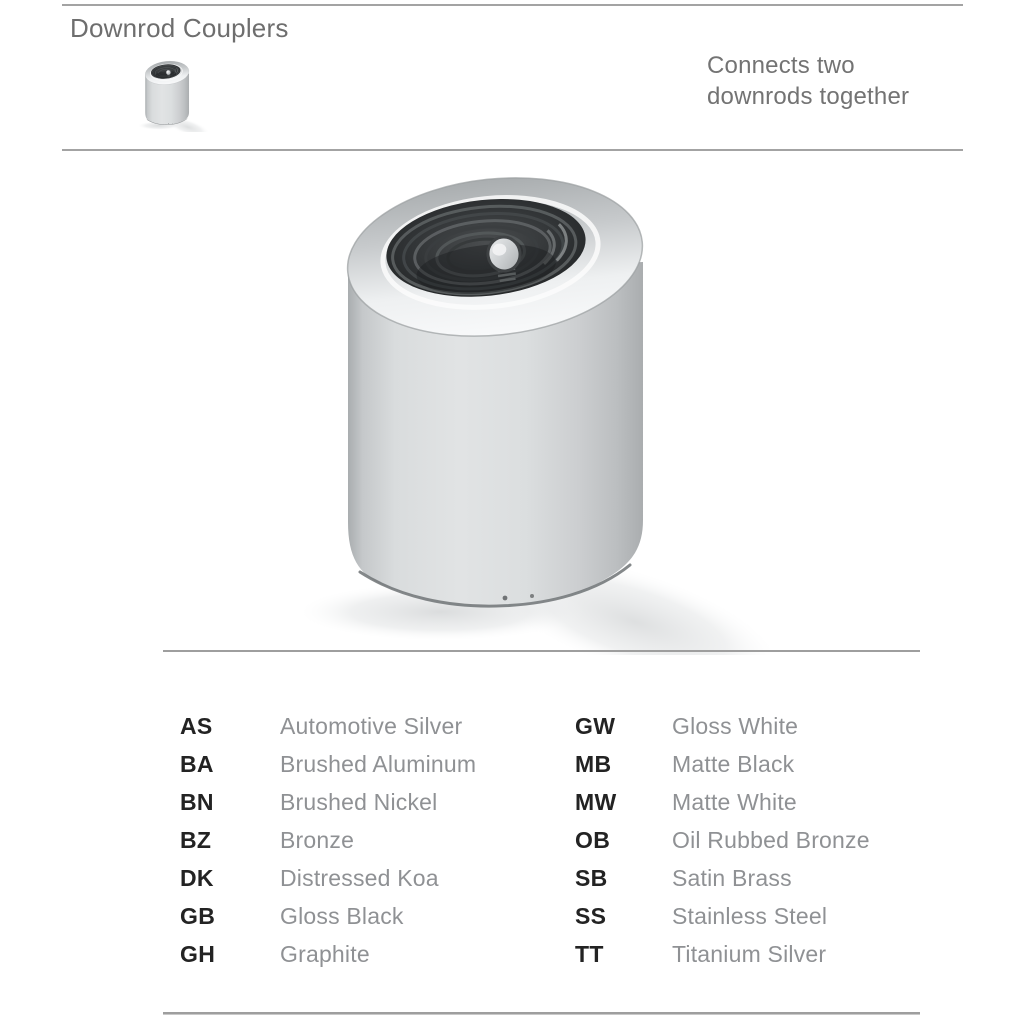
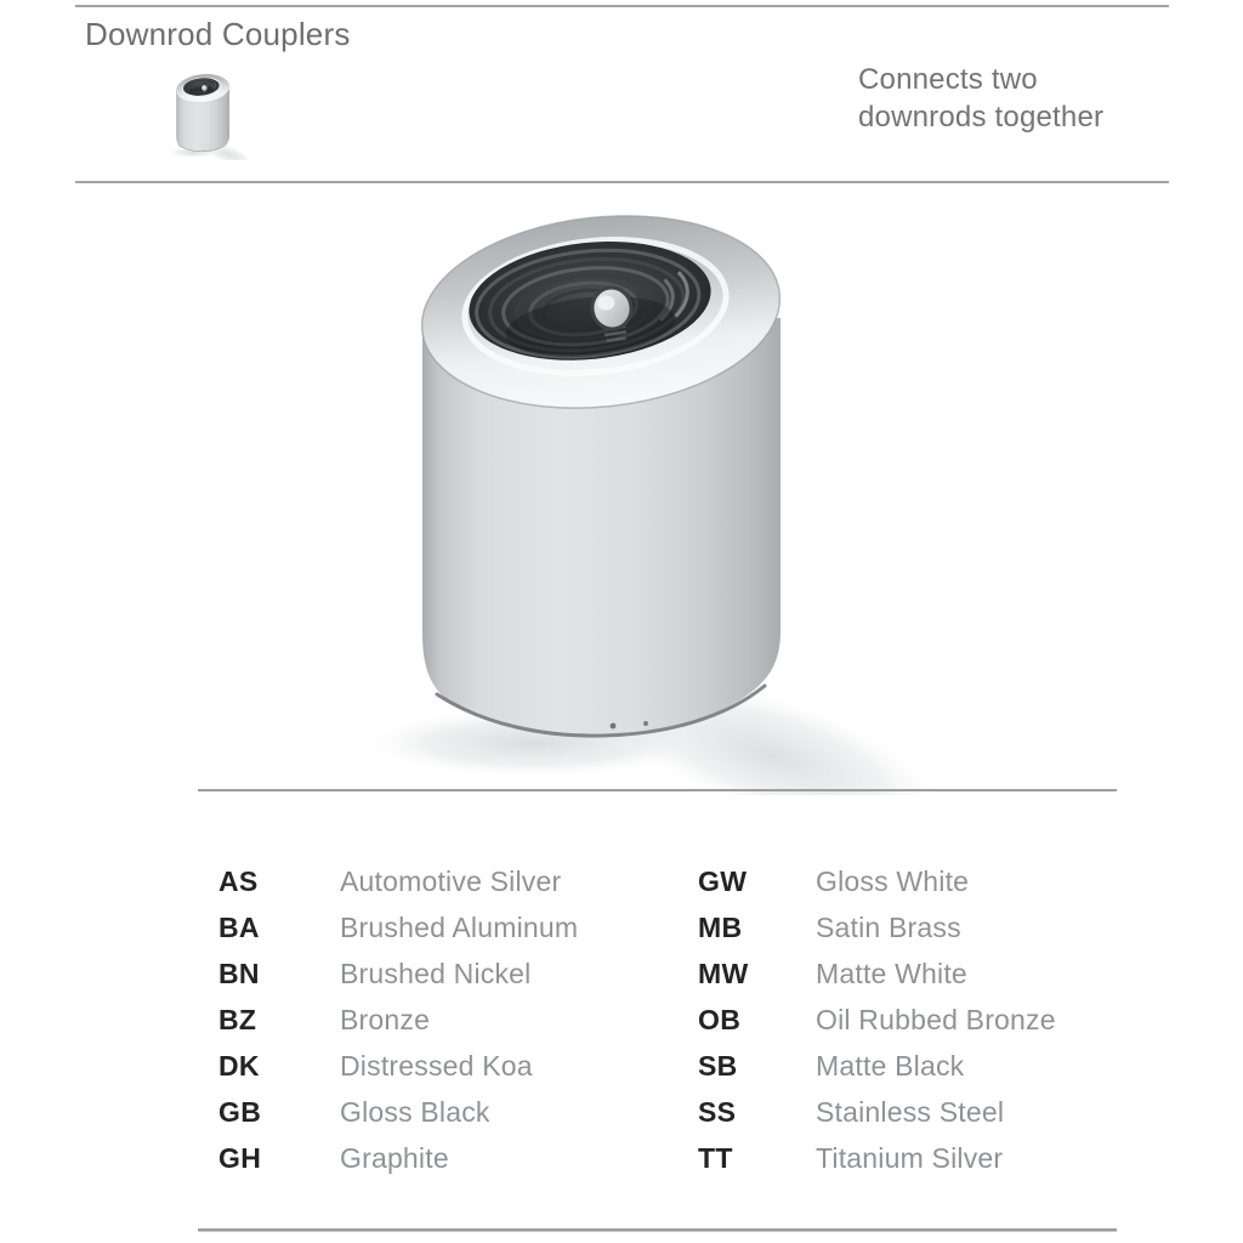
  Downrod Couplers
  Connects two
  downrods together
  AS
  Automotive Silver
  GW
  Gloss White
  BA
  Brushed Aluminum
  MB
- Matte Black
+ Satin Brass
  BN
  Brushed Nickel
  MW
  Matte White
  BZ
  Bronze
  OB
  Oil Rubbed Bronze
  DK
  Distressed Koa
  SB
- Satin Brass
+ Matte Black
  GB
  Gloss Black
  SS
  Stainless Steel
  GH
  Graphite
  TT
  Titanium Silver
